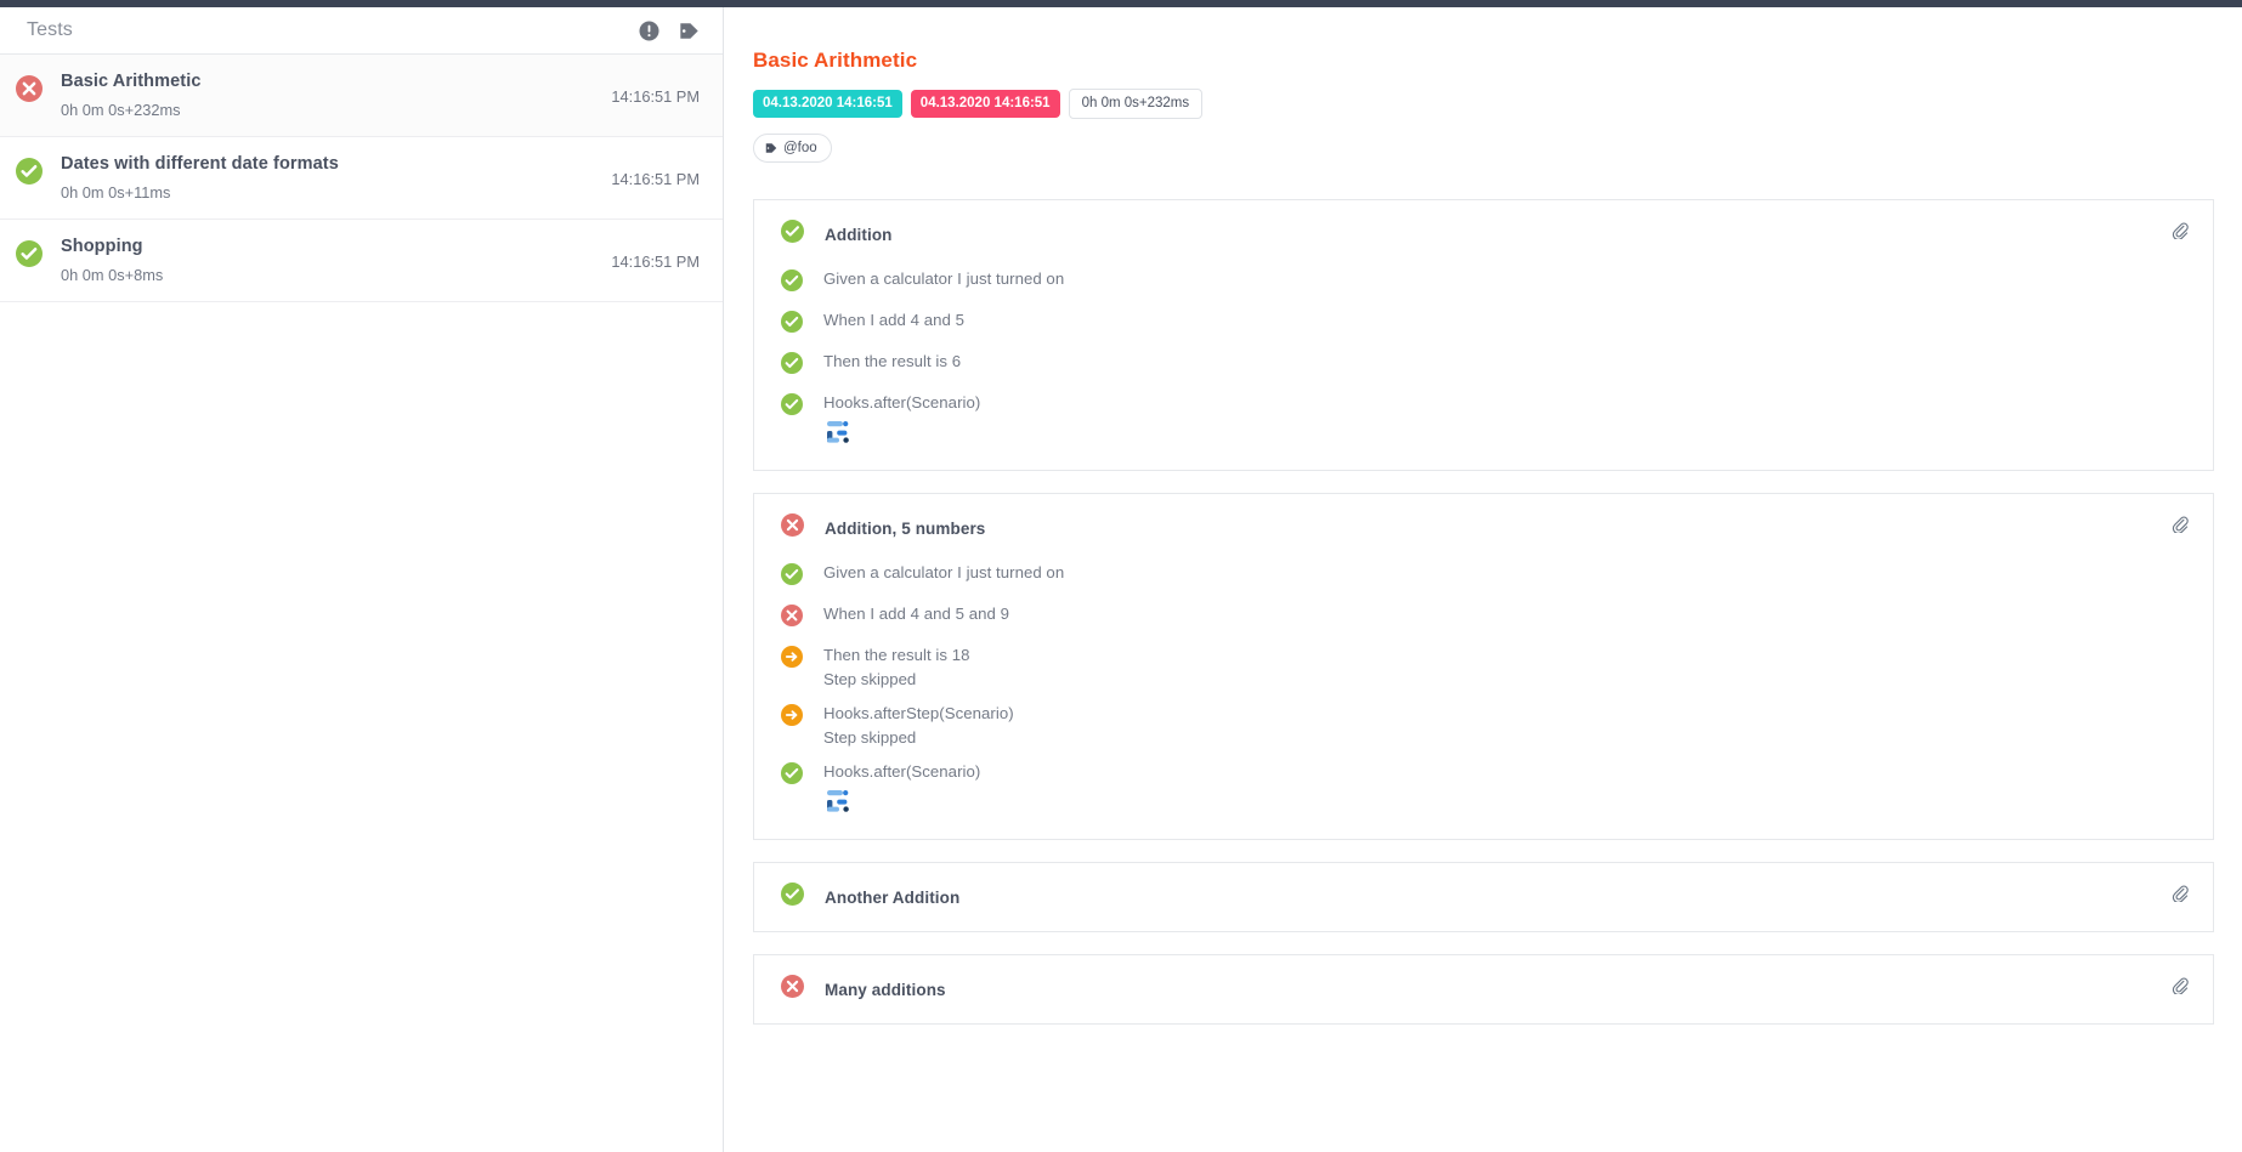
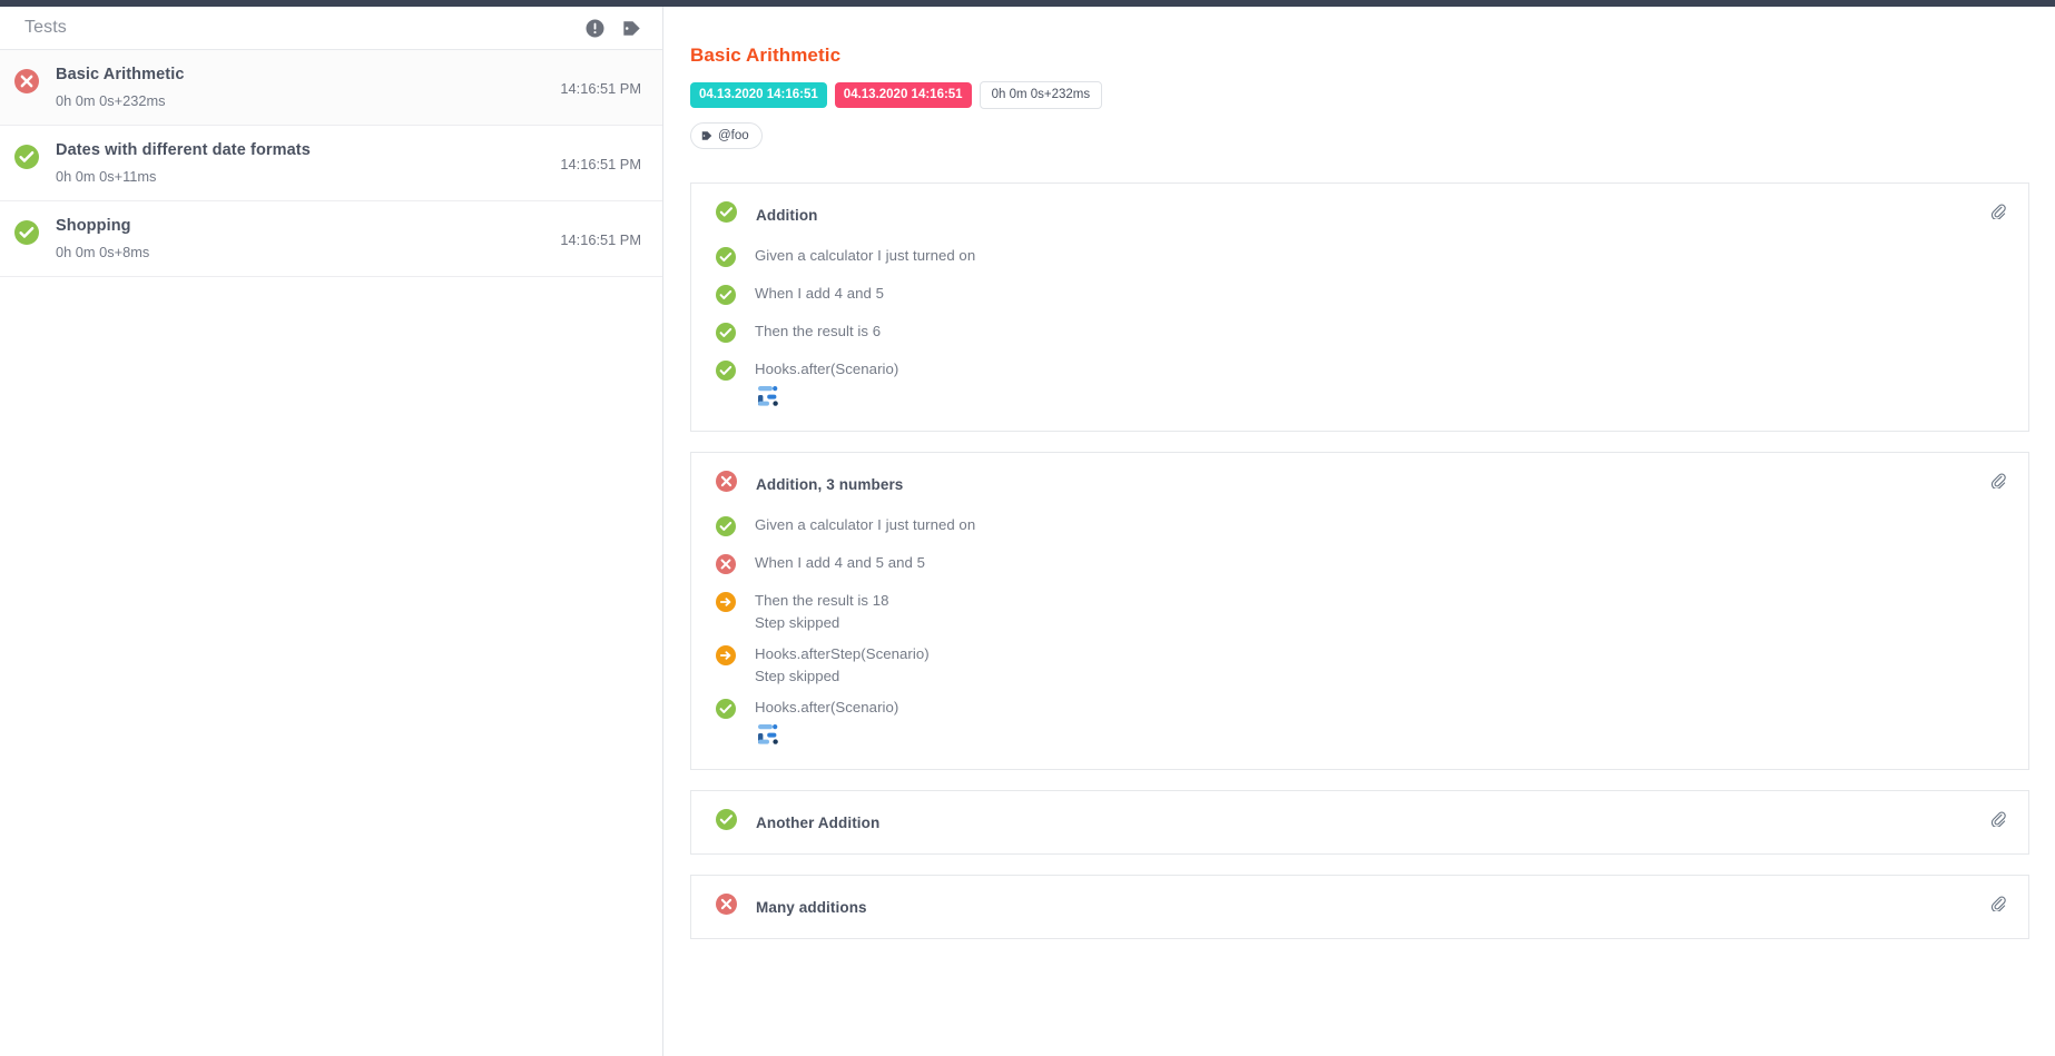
  Tests
  Basic Arithmetic
  0h 0m 0s+232ms
  14:16:51 PM
  Dates with different date formats
  0h 0m 0s+11ms
  14:16:51 PM
  Shopping
  0h 0m 0s+8ms
  14:16:51 PM
  Basic Arithmetic
  04.13.2020 14:16:51
  04.13.2020 14:16:51
  0h 0m 0s+232ms
  @foo
  Addition
  Given a calculator I just turned on
  When I add 4 and 5
  Then the result is 6
  Hooks.after(Scenario)
- Addition, 5 numbers
+ Addition, 3 numbers
  Given a calculator I just turned on
- When I add 4 and 5 and 9
+ When I add 4 and 5 and 5
  Then the result is 18
  Step skipped
  Hooks.afterStep(Scenario)
  Step skipped
  Hooks.after(Scenario)
  Another Addition
  Many additions
